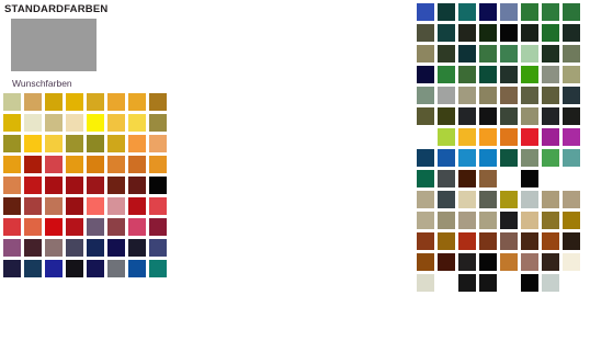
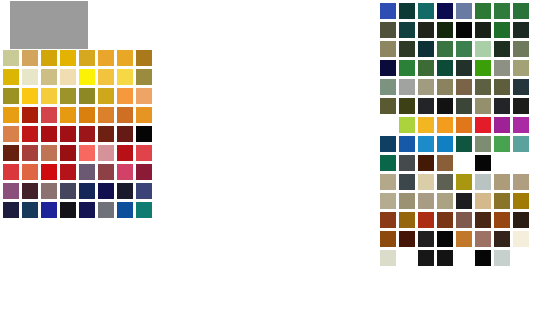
- STANDARDFARBEN
- Wunschfarben
